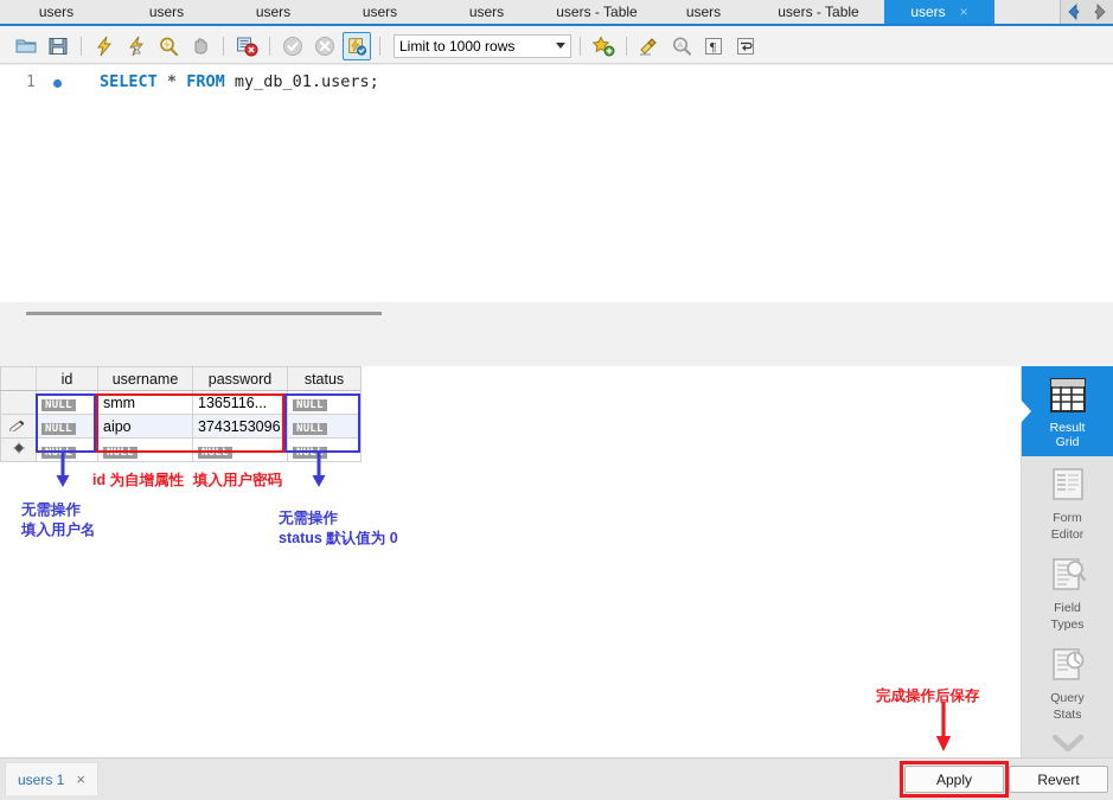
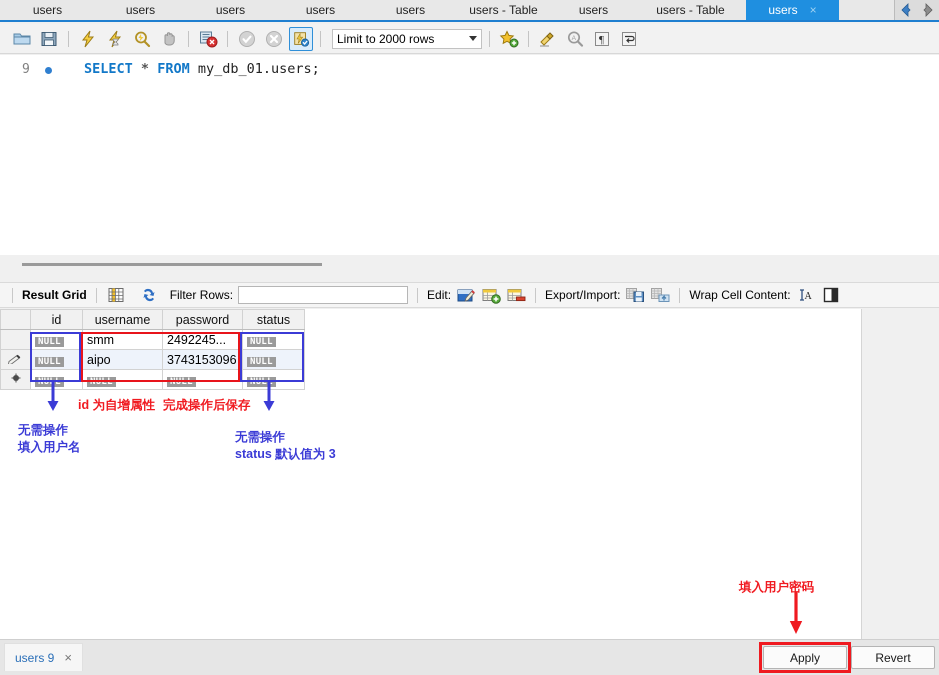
  users
  users
  users
  users
  users
  users - Table
  users
  users - Table
  users
  ×
- Limit to 1000 rows
+ Limit to 2000 rows
  ¶
- 1
+ 9
  SELECT * FROM my_db_01.users;
+ Result Grid
+ Filter Rows:
+ Edit:
+ Export/Import:
+ Wrap Cell Content:
+ A
  	id	username	password	status
- 	NULL	smm	1365116...	NULL
+ 	NULL	smm	2492245...	NULL
  	NULL	aipo	3743153096	NULL
  	NUL	NULL	NULL	NUL
  id 为自增属性
- 填入用户密码
+ 完成操作后保存
  无需操作
  填入用户名
  无需操作
- status 默认值为 0
+ status 默认值为 3
- 完成操作后保存
+ 填入用户密码
- Result
- Grid
- Form
- Editor
- Field
- Types
- Query
- Stats
- users 1
+ users 9
  ×
  Apply
  Revert
